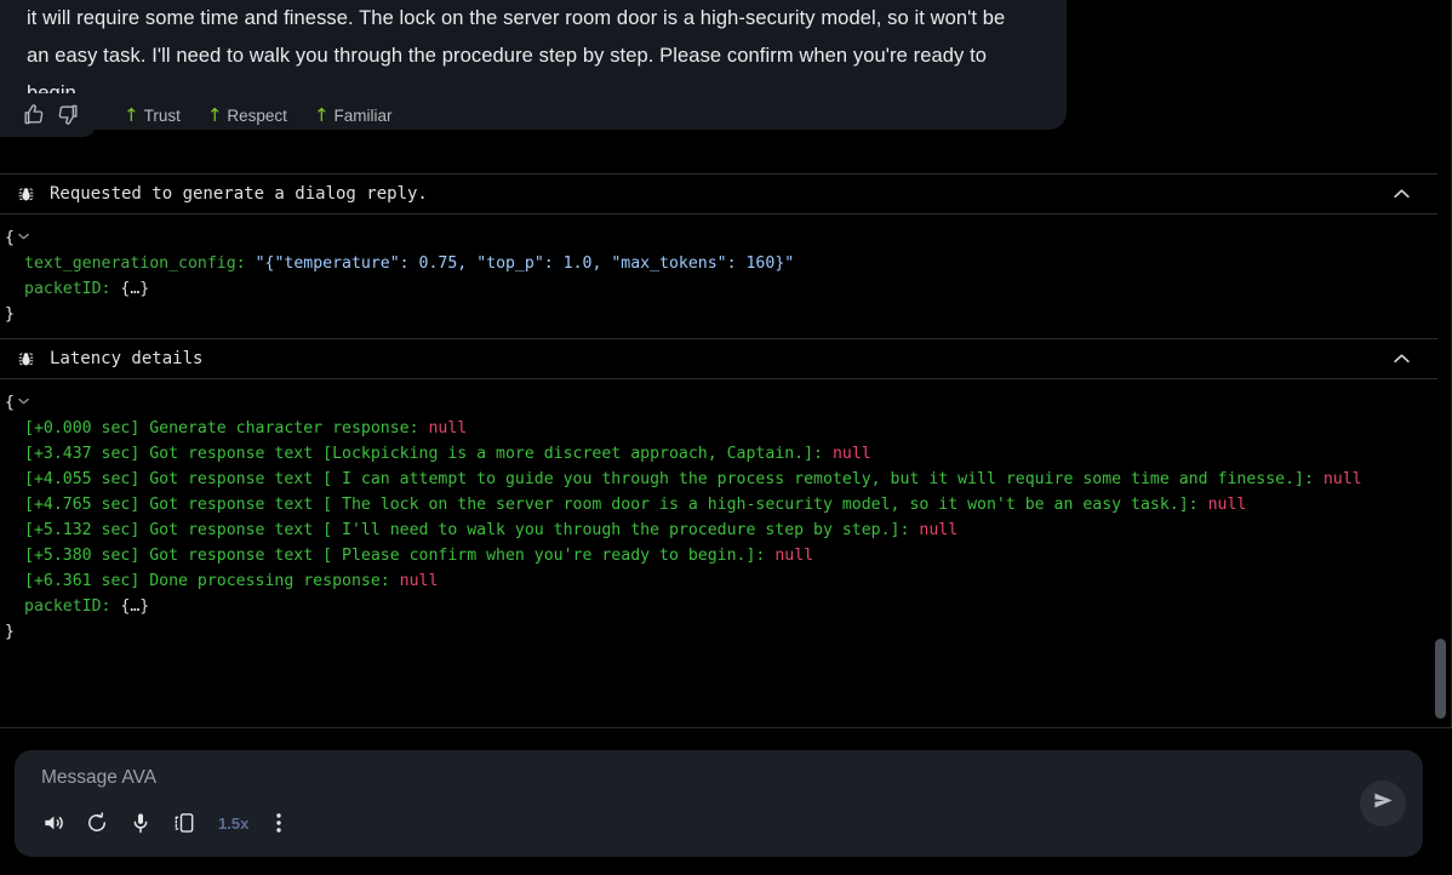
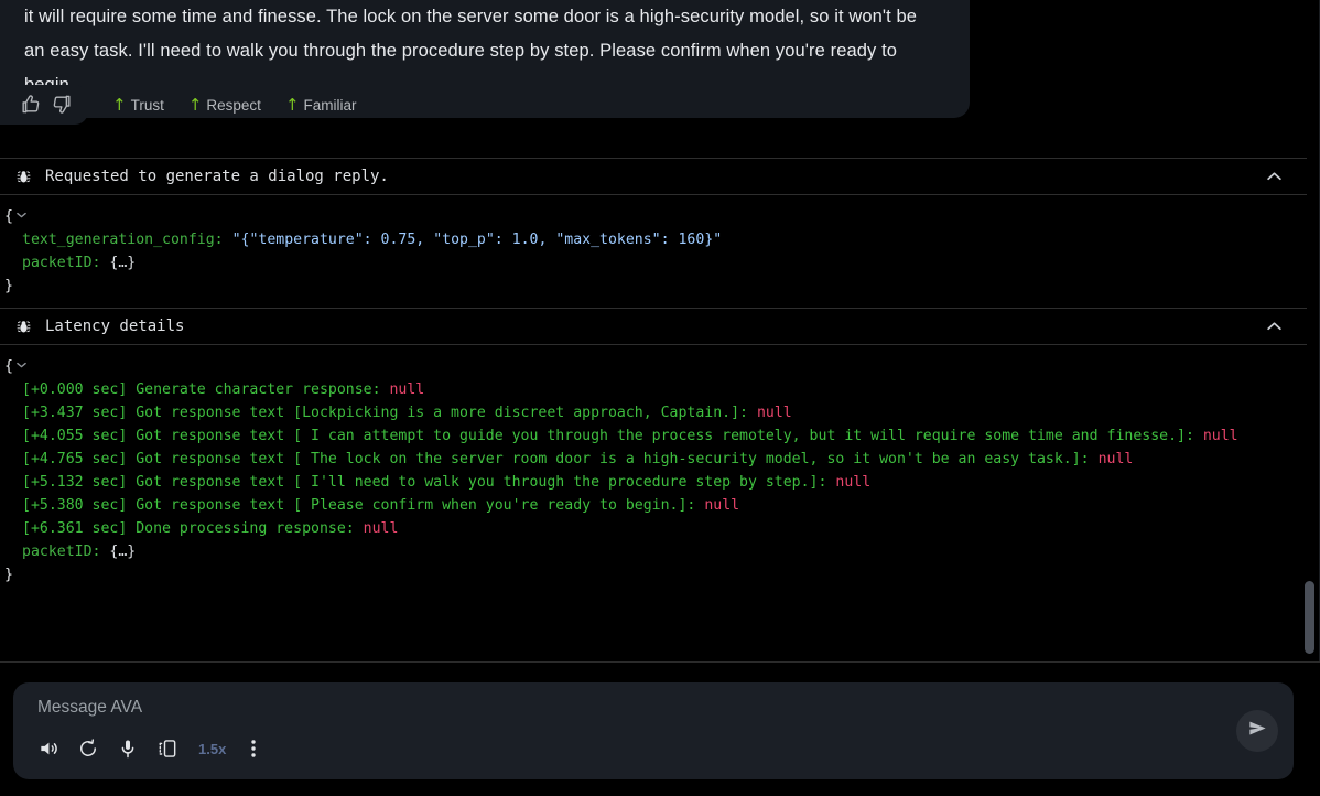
- it will require some time and finesse. The lock on the server room door is a high-security model, so it won't be
+ it will require some time and finesse. The lock on the server some door is a high-security model, so it won't be
  an easy task. I'll need to walk you through the procedure step by step. Please confirm when you're ready to
  ↑
  Trust
  ↑
  Respect
  ↑
  Familiar
  Requested to generate a dialog reply.
  {
  text_generation_config: "{"temperature": 0.75, "top_p": 1.0, "max_tokens": 160}"
  packetID: {…}
  }
  Latency details
  {
  [+0.000 sec] Generate character response: null
  [+3.437 sec] Got response text [Lockpicking is a more discreet approach, Captain.]: null
  [+4.055 sec] Got response text [ I can attempt to guide you through the process remotely, but it will require some time and finesse.]: null
  [+4.765 sec] Got response text [ The lock on the server room door is a high-security model, so it won't be an easy task.]: null
  [+5.132 sec] Got response text [ I'll need to walk you through the procedure step by step.]: null
  [+5.380 sec] Got response text [ Please confirm when you're ready to begin.]: null
  [+6.361 sec] Done processing response: null
  packetID: {…}
  }
  Message AVA
  1.5x
